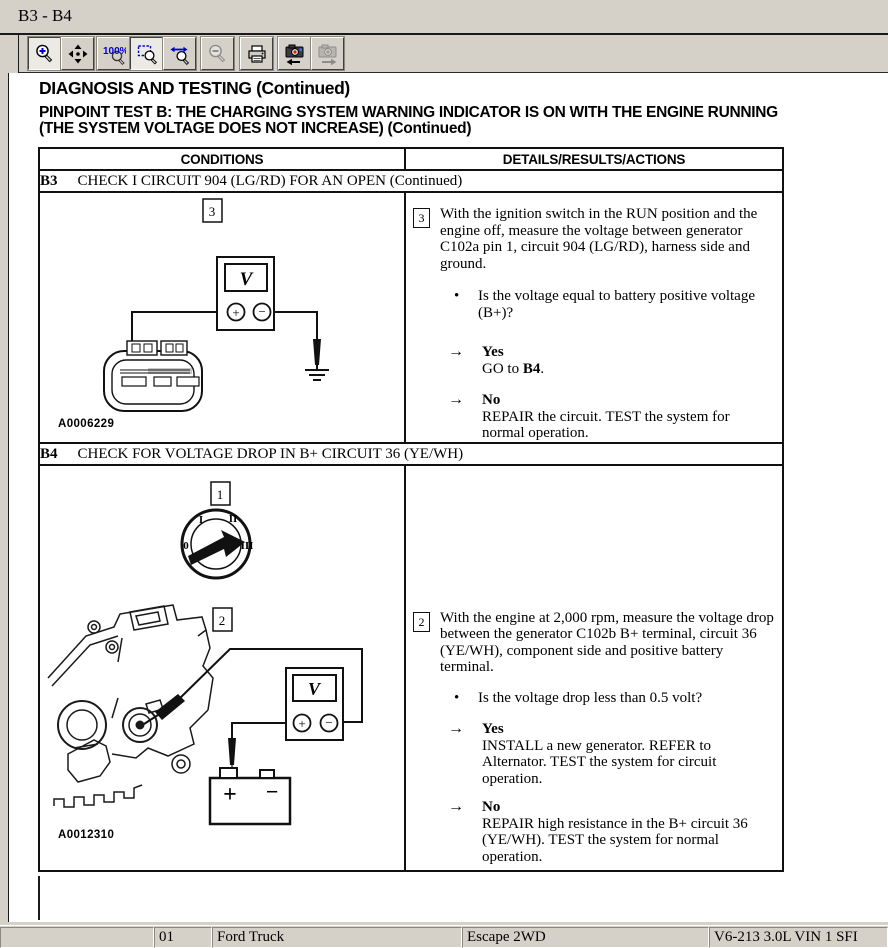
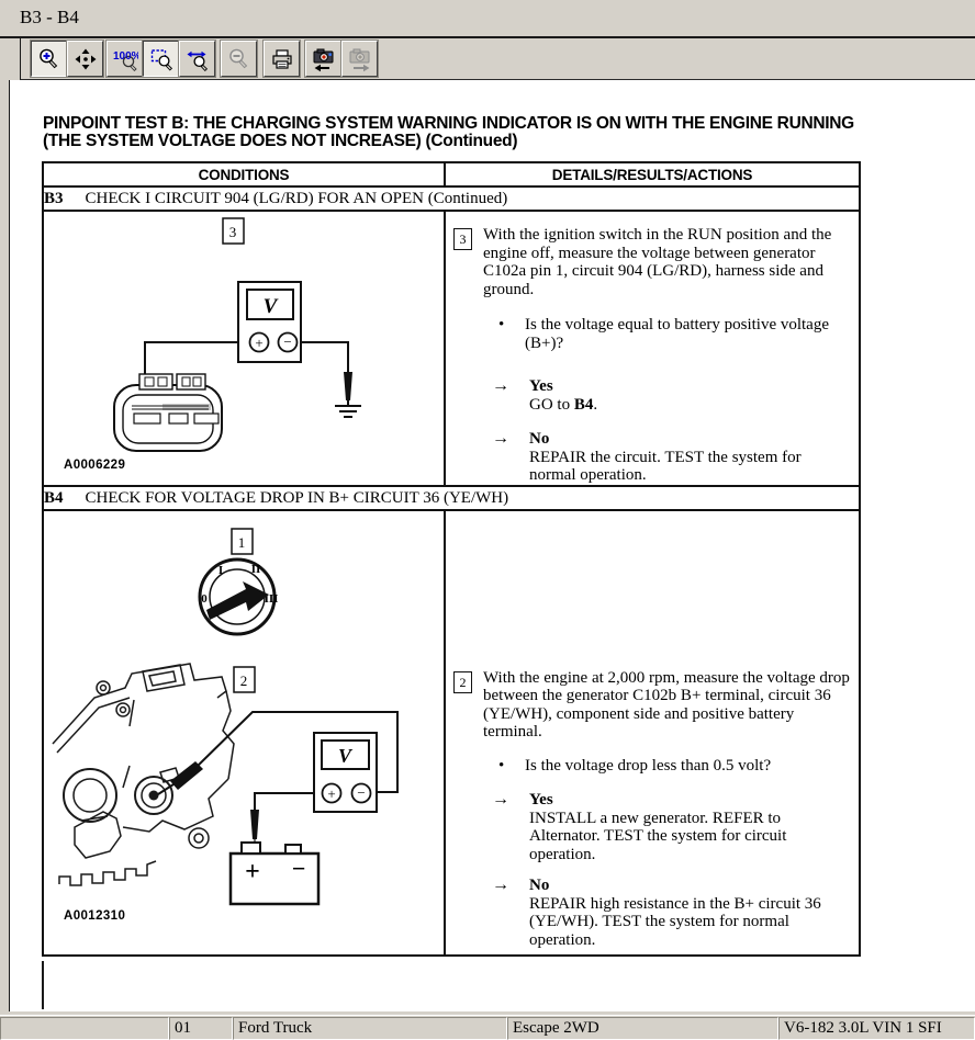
  B3 - B4
  100%
- DIAGNOSIS AND TESTING (Continued)
  PINPOINT TEST B: THE CHARGING SYSTEM WARNING INDICATOR IS ON WITH THE ENGINE RUNNING (THE SYSTEM VOLTAGE DOES NOT INCREASE) (Continued)
  CONDITIONS	DETAILS/RESULTS/ACTIONS
  B3 CHECK I CIRCUIT 904 (LG/RD) FOR AN OPEN (Continued)
  3 V + − A0006229	3 With the ignition switch in the RUN position and the engine off, measure the voltage between generator C102a pin 1, circuit 904 (LG/RD), harness side and ground. • Is the voltage equal to battery positive voltage (B+)? → Yes GO to B4. → No REPAIR the circuit. TEST the system for normal operation.
  B4 CHECK FOR VOLTAGE DROP IN B+ CIRCUIT 36 (YE/WH)
  1 0 I II III 2 V + − + − A0012310	2 With the engine at 2,000 rpm, measure the voltage drop between the generator C102b B+ terminal, circuit 36 (YE/WH), component side and positive battery terminal. • Is the voltage drop less than 0.5 volt? → Yes INSTALL a new generator. REFER to Alternator. TEST the system for circuit operation. → No REPAIR high resistance in the B+ circuit 36 (YE/WH). TEST the system for normal operation.
  01
  Ford Truck
  Escape 2WD
- V6-213 3.0L VIN 1 SFI
+ V6-182 3.0L VIN 1 SFI
